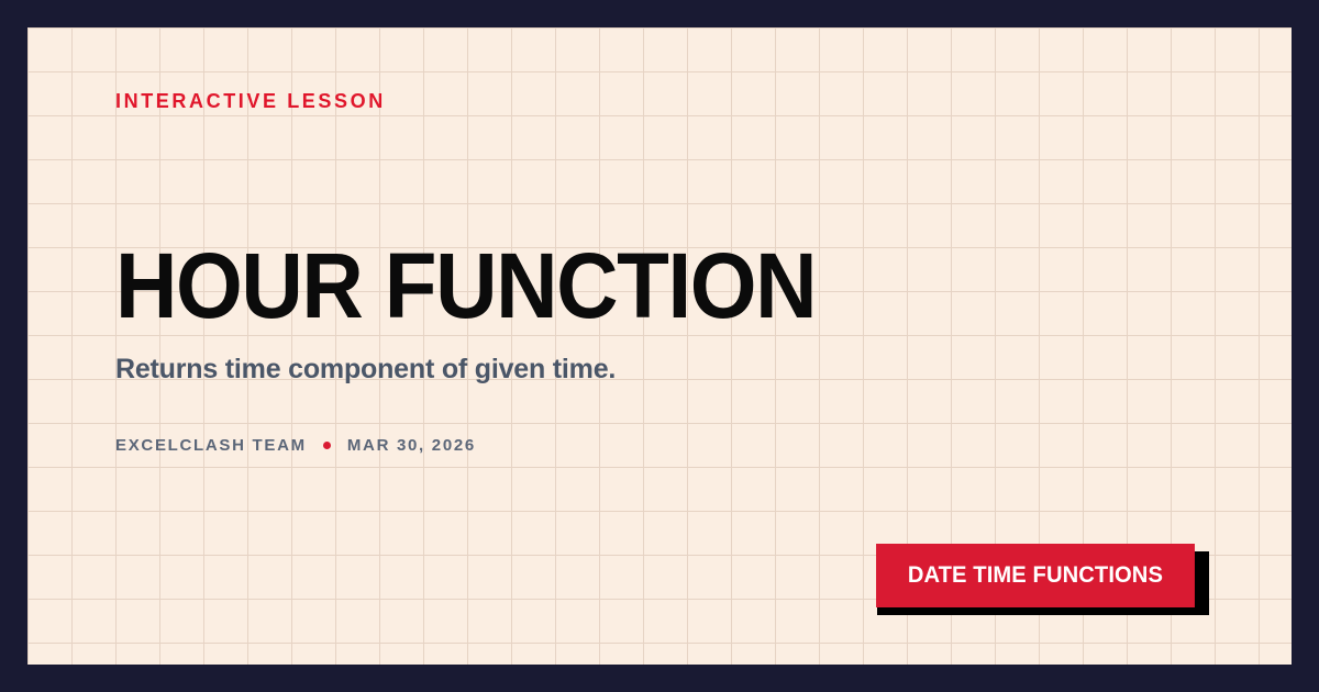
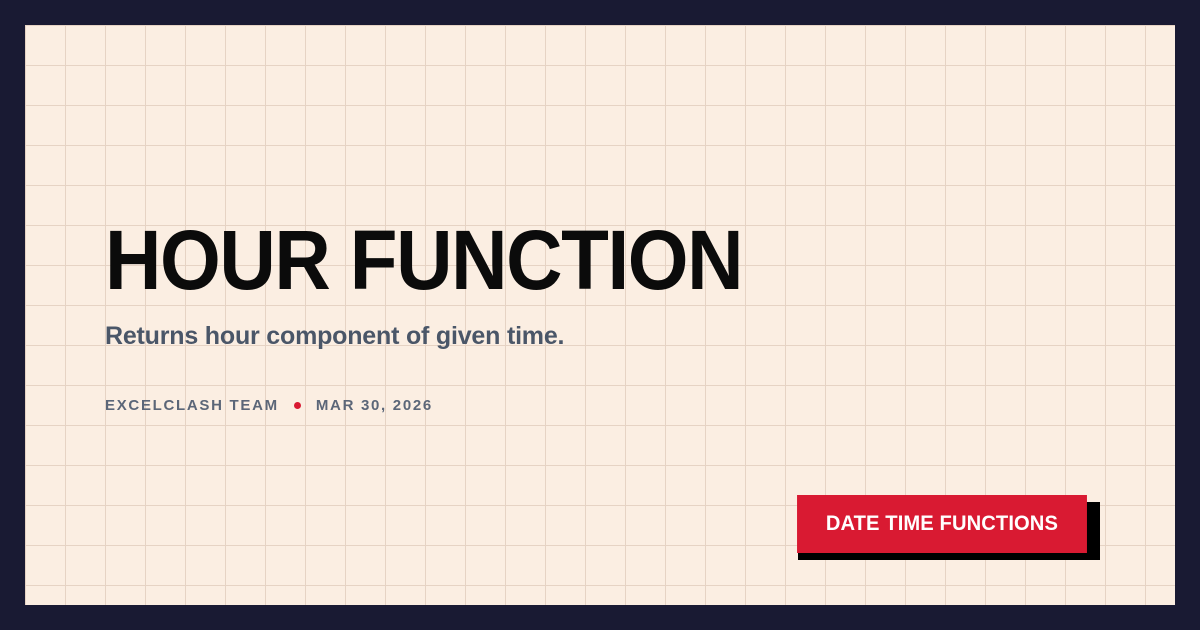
- INTERACTIVE LESSON
  HOUR FUNCTION
- Returns time component of given time.
+ Returns hour component of given time.
  EXCELCLASH TEAM
  MAR 30, 2026
  DATE TIME FUNCTIONS
